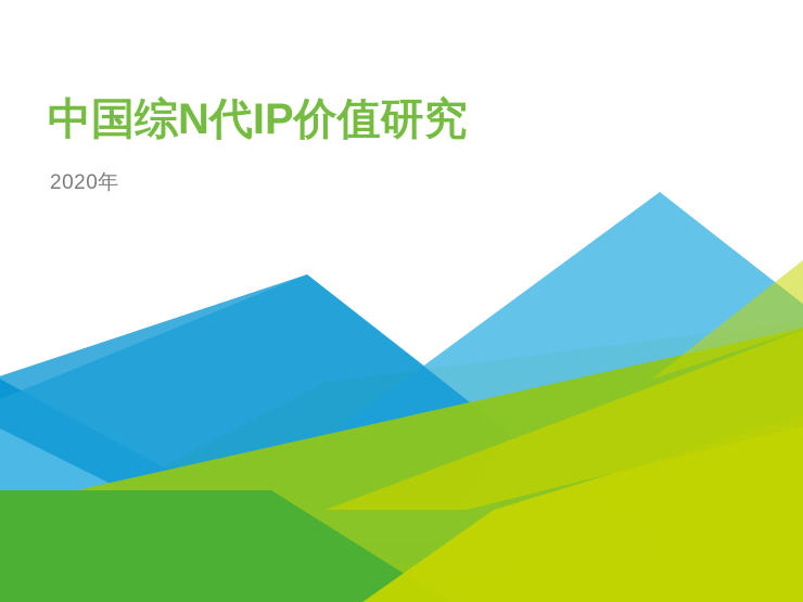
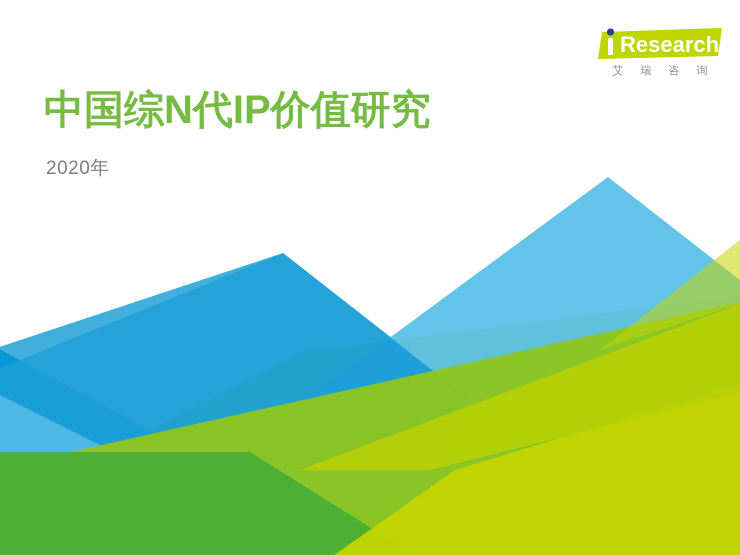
+ Research
+ 艾 瑞 咨 询
  中国综N代IP价值研究
  2020年
